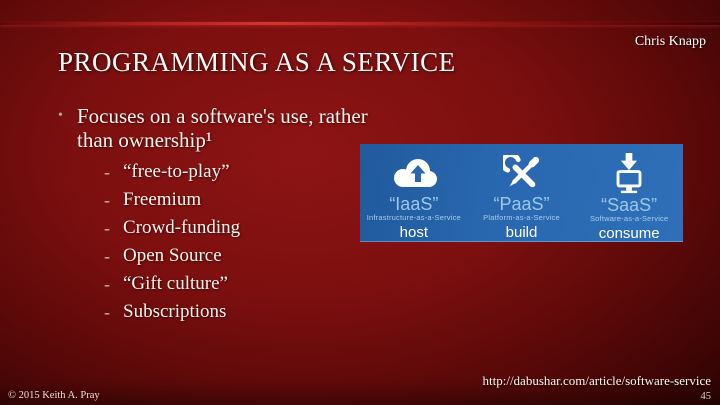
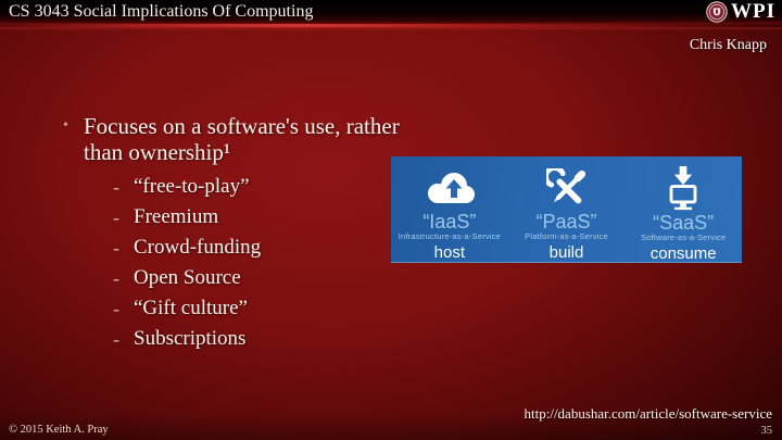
+ CS 3043 Social Implications Of Computing
+ WPI
  Chris Knapp
- PROGRAMMING AS A SERVICE
  •
  Focuses on a software's use, rather than ownership¹
  -
  “free-to-play”
  -
  Freemium
  -
  Crowd-funding
  -
  Open Source
  -
  “Gift culture”
  -
  Subscriptions
  “IaaS”
  Infrastructure-as-a-Service
  host
  “PaaS”
  Platform-as-a-Service
  build
  “SaaS”
  Software-as-a-Service
  consume
  http://dabushar.com/article/software-service
  © 2015 Keith A. Pray
- 45
+ 35
